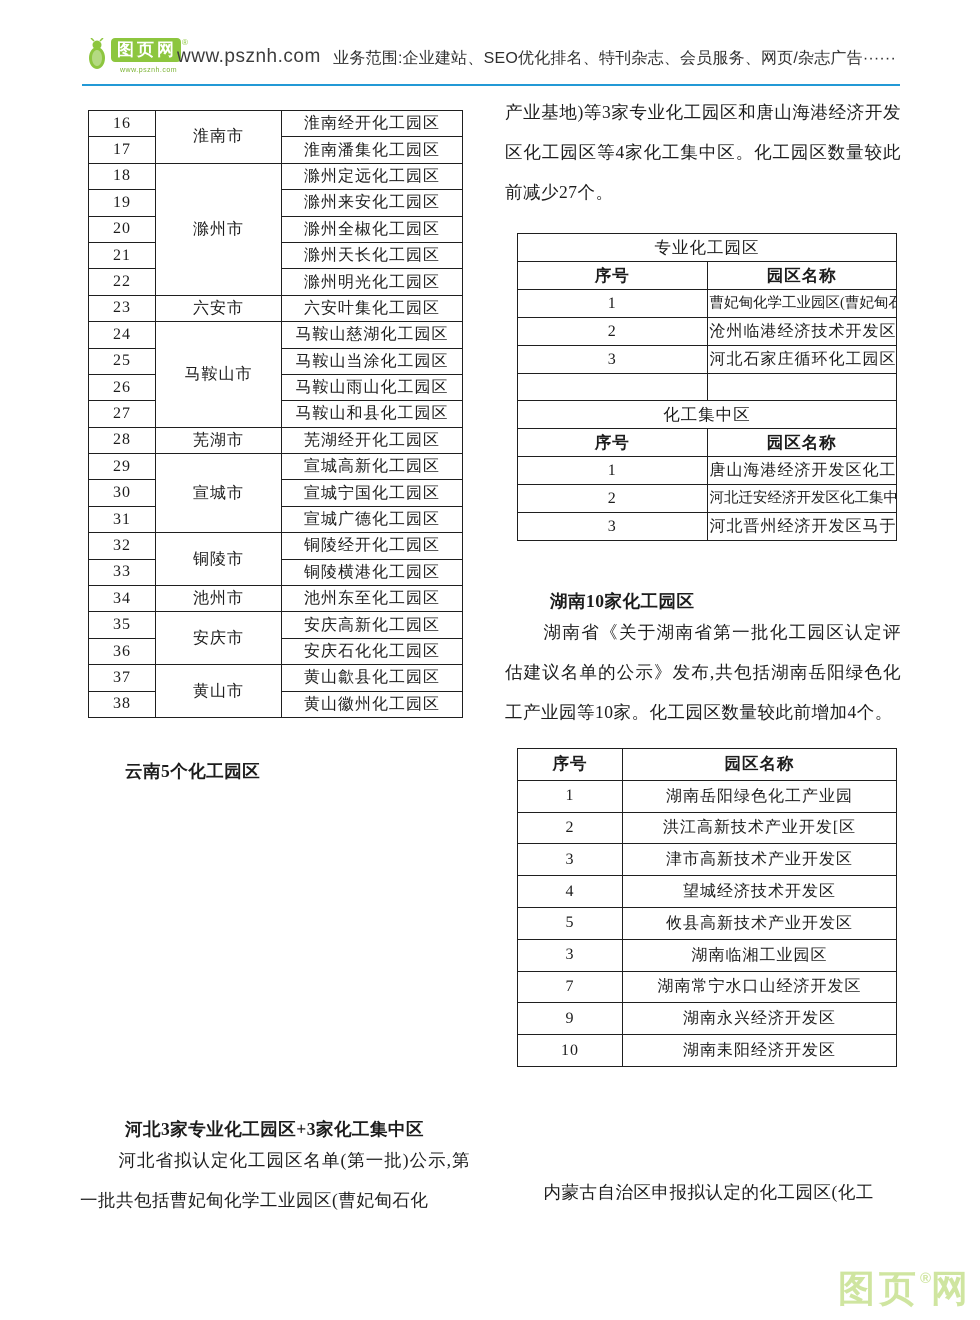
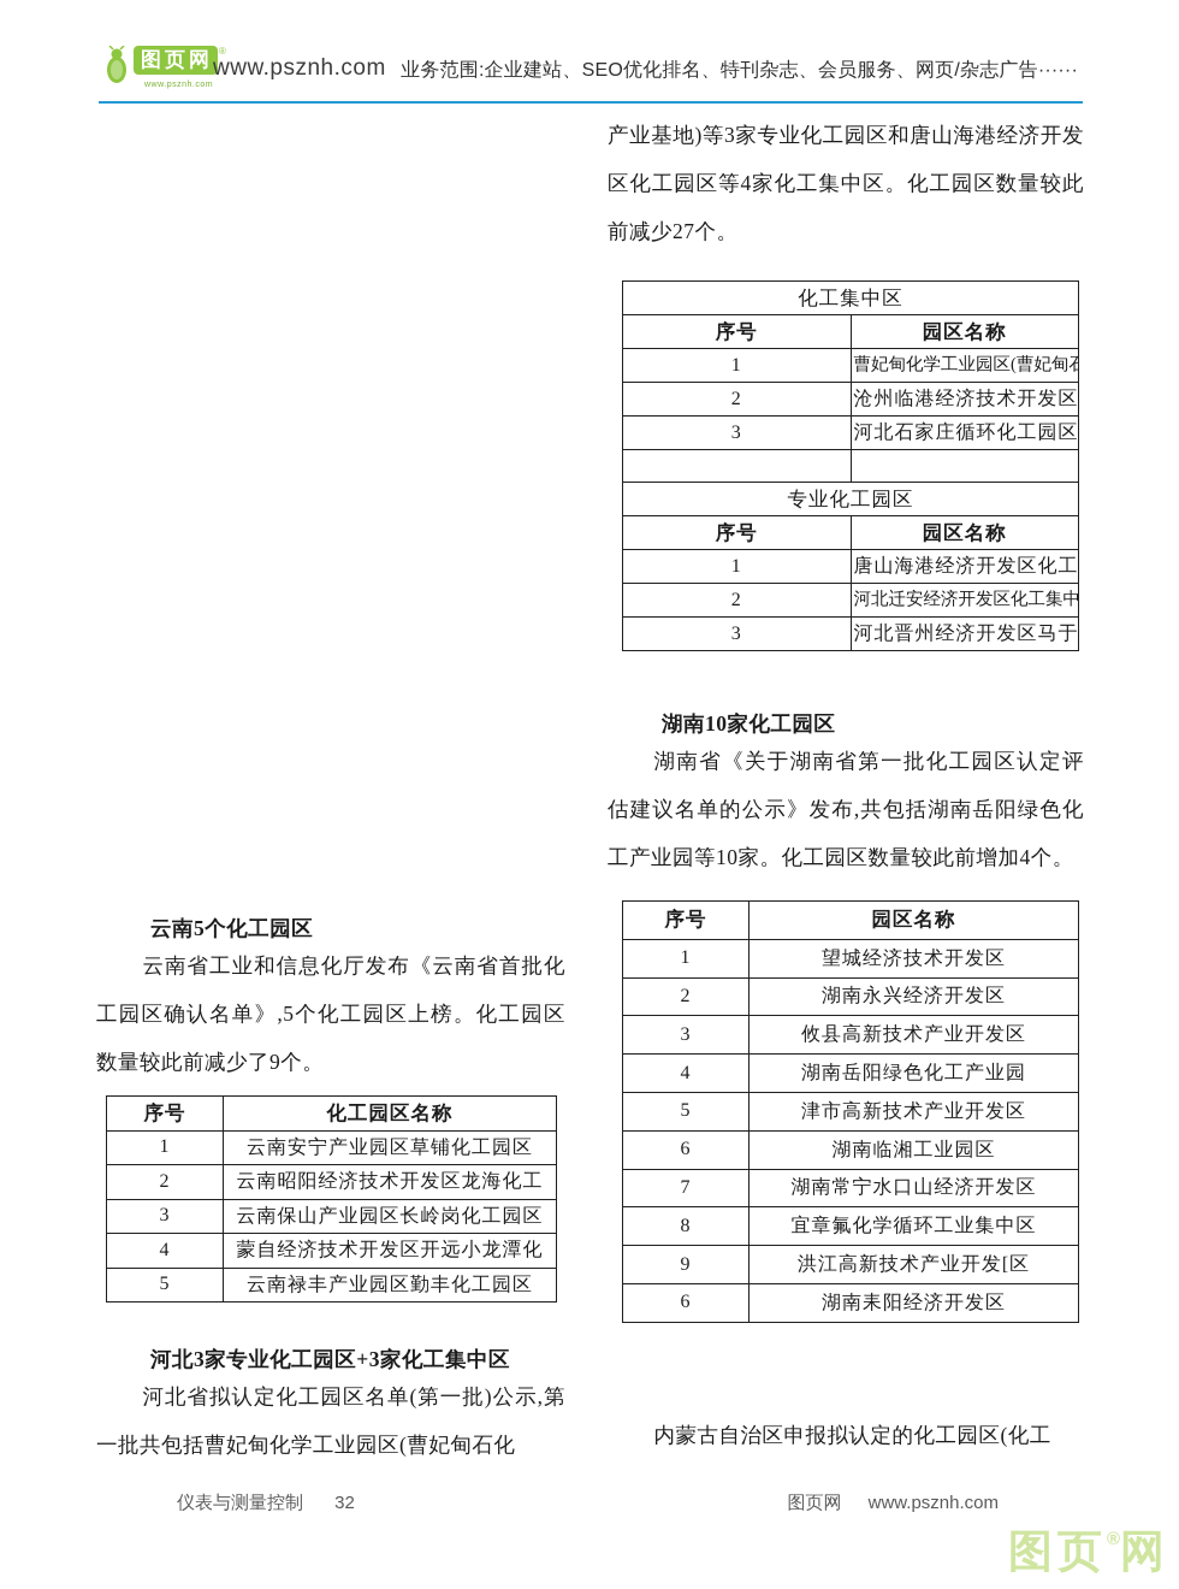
  图页网
  ®
  www.psznh.com
  业务范围:企业建站、SEO优化排名、特刊杂志、会员服务、网页/杂志广告······
- 16	淮南市	淮南经开化工园区
- 17	淮南潘集化工园区
- 18	滁州市	滁州定远化工园区
- 19	滁州来安化工园区
- 20	滁州全椒化工园区
- 21	滁州天长化工园区
- 22	滁州明光化工园区
- 23	六安市	六安叶集化工园区
- 24	马鞍山市	马鞍山慈湖化工园区
- 25	马鞍山当涂化工园区
- 26	马鞍山雨山化工园区
- 27	马鞍山和县化工园区
- 28	芜湖市	芜湖经开化工园区
- 29	宣城市	宣城高新化工园区
- 30	宣城宁国化工园区
- 31	宣城广德化工园区
- 32	铜陵市	铜陵经开化工园区
- 33	铜陵横港化工园区
- 34	池州市	池州东至化工园区
- 35	安庆市	安庆高新化工园区
- 36	安庆石化化工园区
- 37	黄山市	黄山歙县化工园区
- 38	黄山徽州化工园区
  云南5个化工园区
+ 云南省工业和信息化厅发布《云南省首批化工园区确认名单》,5个化工园区上榜。化工园区数量较此前减少了9个。
+ 序号	化工园区名称
+ 1	云南安宁产业园区草铺化工园区
+ 2	云南昭阳经济技术开发区龙海化工
+ 3	云南保山产业园区长岭岗化工园区
+ 4	蒙自经济技术开发区开远小龙潭化
+ 5	云南禄丰产业园区勤丰化工园区
  河北3家专业化工园区+3家化工集中区
  河北省拟认定化工园区名单(第一批)公示,第一批共包括曹妃甸化学工业园区(曹妃甸石化
  产业基地)等3家专业化工园区和唐山海港经济开发区化工园区等4家化工集中区。化工园区数量较此前减少27个。
- 专业化工园区
+ 化工集中区
  序号	园区名称
  1	曹妃甸化学工业园区(曹妃甸石
  2	沧州临港经济技术开发区
  3	河北石家庄循环化工园区
- 化工集中区
+ 专业化工园区
  序号	园区名称
  1	唐山海港经济开发区化工
  湖南10家化工园区
  湖南省《关于湖南省第一批化工园区认定评估建议名单的公示》发布,共包括湖南岳阳绿色化工产业园等10家。化工园区数量较此前增加4个。
  序号	园区名称
- 1	湖南岳阳绿色化工产业园
+ 1	望城经济技术开发区
- 2	洪江高新技术产业开发[区
+ 2	湖南永兴经济开发区
- 3	津市高新技术产业开发区
+ 3	攸县高新技术产业开发区
- 4	望城经济技术开发区
+ 4	湖南岳阳绿色化工产业园
- 5	攸县高新技术产业开发区
+ 5	津市高新技术产业开发区
- 3	湖南临湘工业园区
+ 6	湖南临湘工业园区
  7	湖南常宁水口山经济开发区
+ 8	宜章氟化学循环工业集中区
- 9	湖南永兴经济开发区
+ 9	洪江高新技术产业开发[区
- 10	湖南耒阳经济开发区
+ 6	湖南耒阳经济开发区
  内蒙古自治区申报拟认定的化工园区(化工
+ 仪表与测量控制 32
+ 图页网 www.psznh.com
  图页®网
